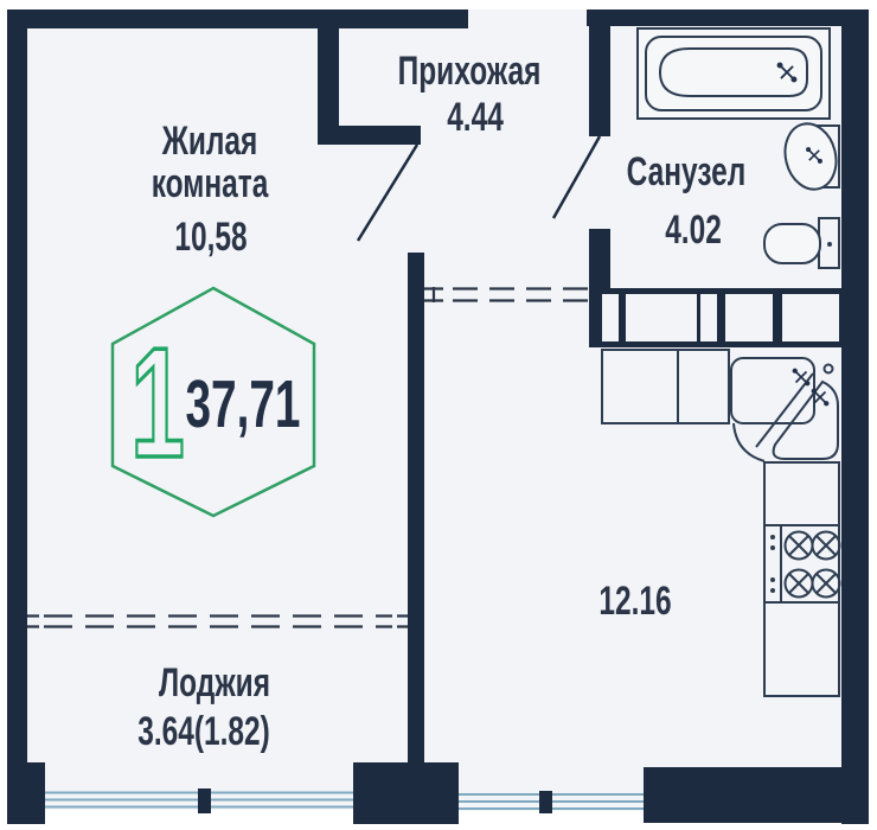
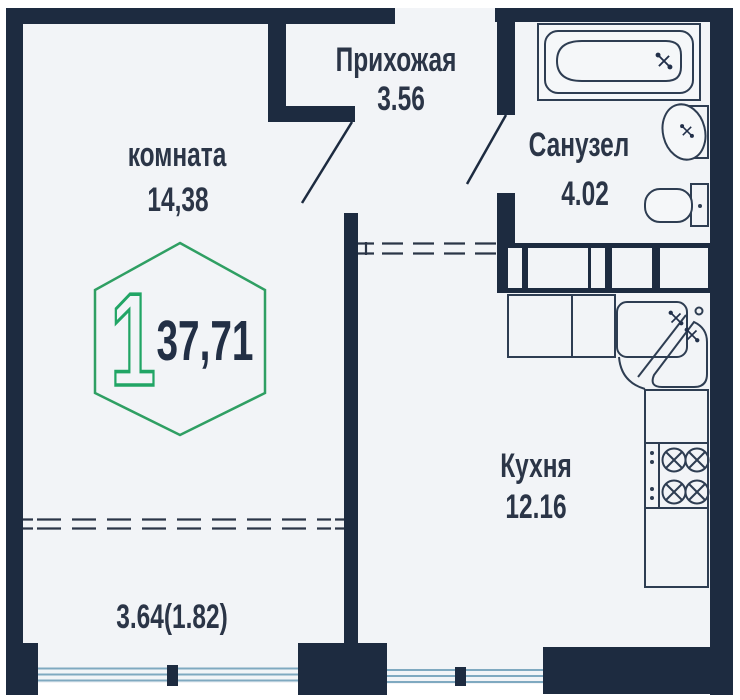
  1
  37,71
- Жилая
  комната
- 10,58
+ 14,38
  Прихожая
- 4.44
+ 3.56
  Санузел
  4.02
+ Кухня
  12.16
- Лоджия
  3.64(1.82)
